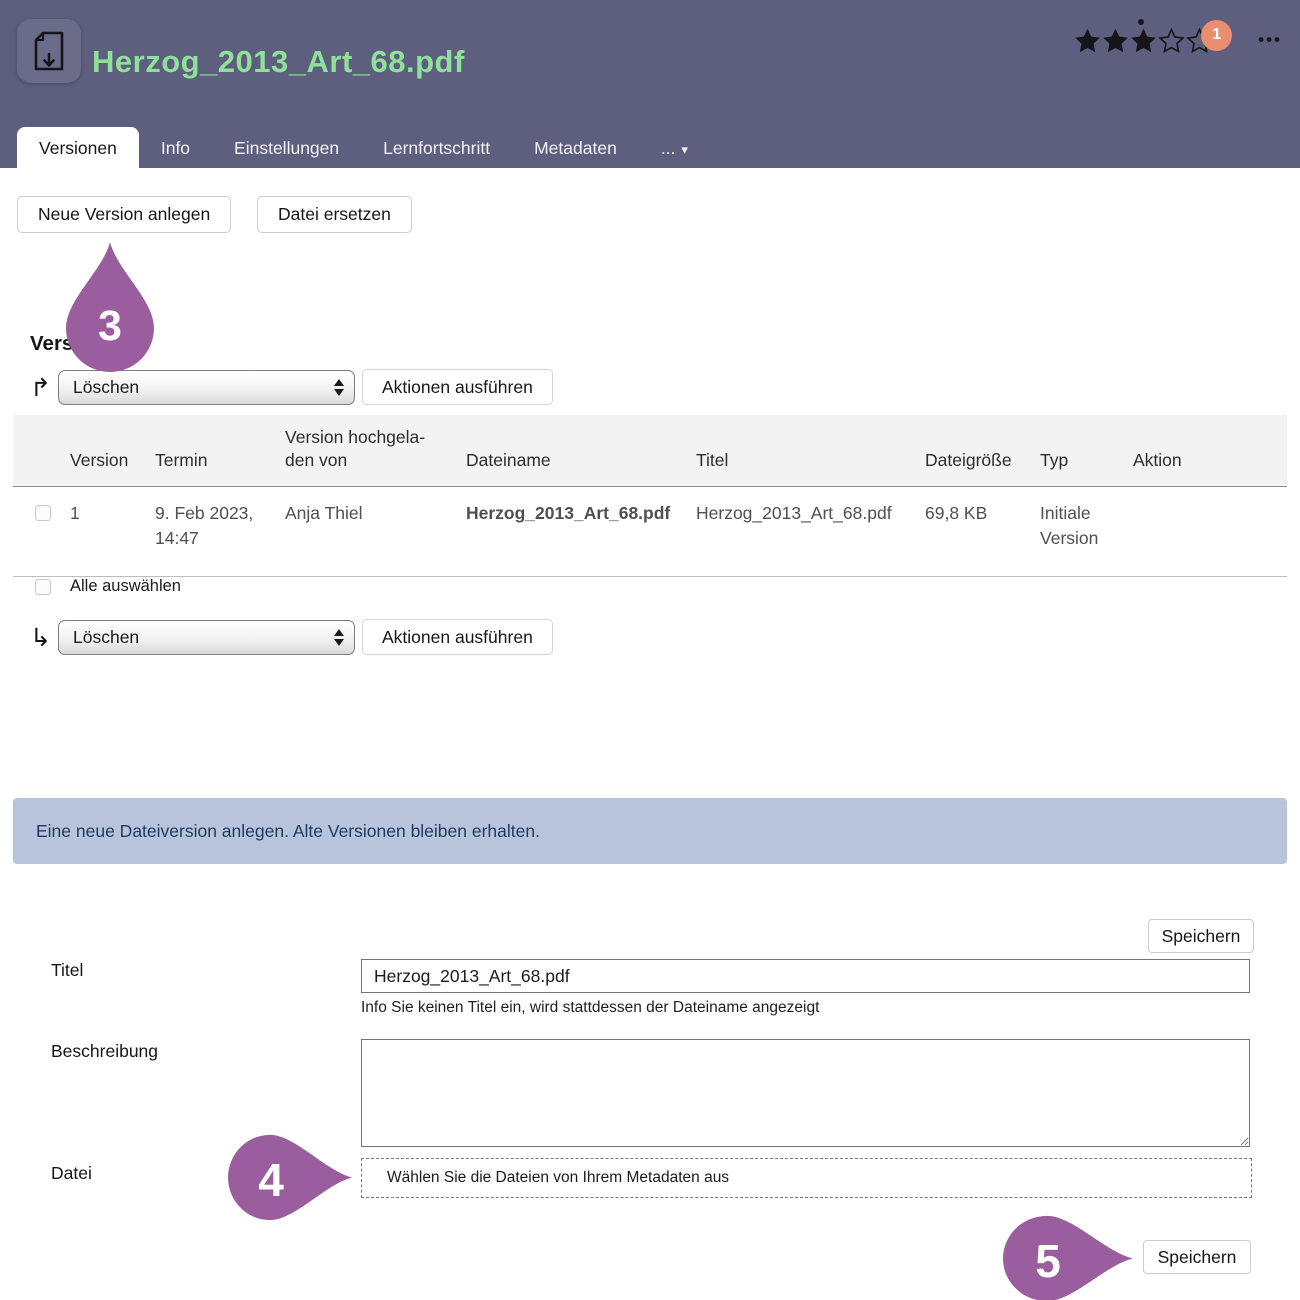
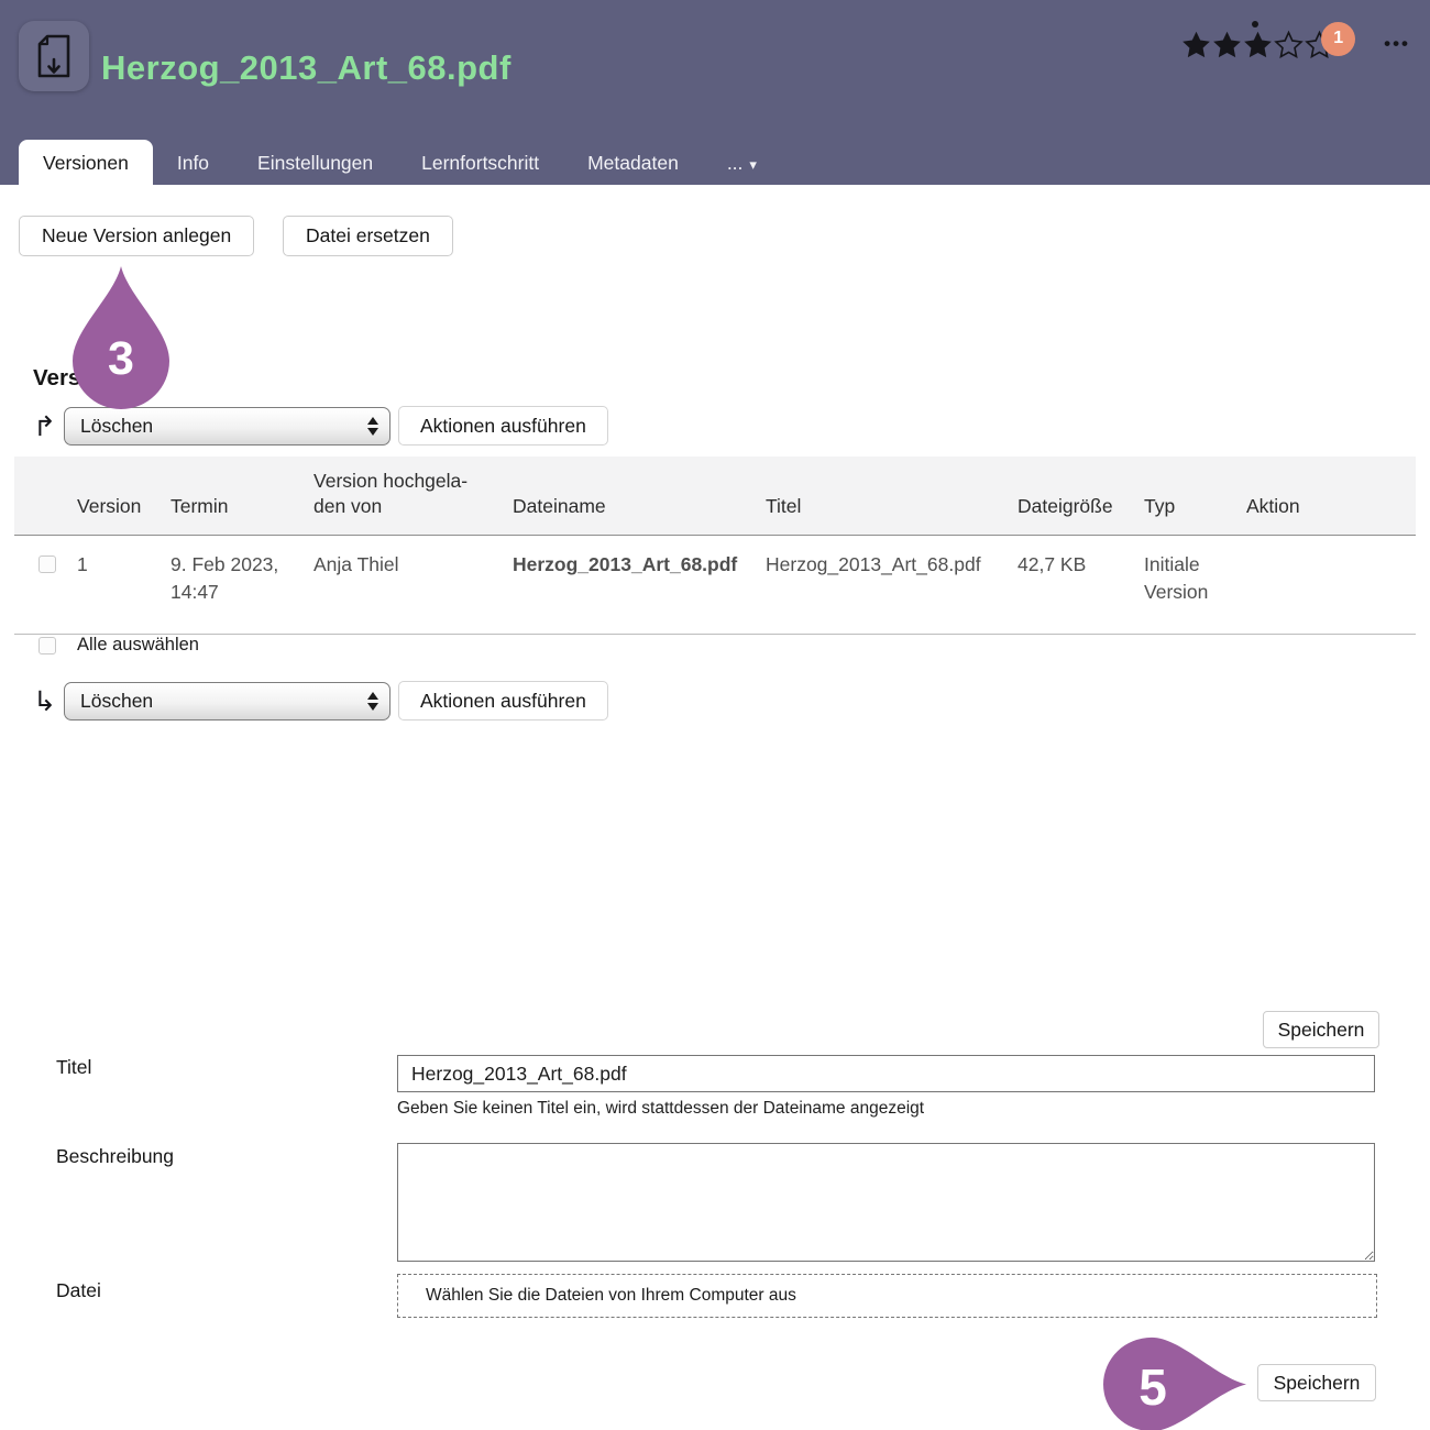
  Herzog_2013_Art_68.pdf
  1
  •••
  Versionen
  Info
  Einstellungen
  Lernfortschritt
  Metadaten
  ... ▾
  Neue Version anlegen
  Datei ersetzen
  3
  ↱
  Löschen
  Aktionen ausführen
  Version
  Termin
  Version hochgela-
  den von
  Dateiname
  Titel
  Dateigröße
  Typ
  Aktion
  1
  9. Feb 2023, 14:47
  Anja Thiel
  Herzog_2013_Art_68.pdf
  Herzog_2013_Art_68.pdf
- 69,8 KB
+ 42,7 KB
  Initiale Version
  Alle auswählen
  ↳
  Löschen
  Aktionen ausführen
- Eine neue Dateiversion anlegen. Alte Versionen bleiben erhalten.
  Speichern
  Titel
  Herzog_2013_Art_68.pdf
- Info Sie keinen Titel ein, wird stattdessen der Dateiname angezeigt
+ Geben Sie keinen Titel ein, wird stattdessen der Dateiname angezeigt
  Beschreibung
  Datei
- Wählen Sie die Dateien von Ihrem Metadaten aus
+ Wählen Sie die Dateien von Ihrem Computer aus
- 4
  5
  Speichern
